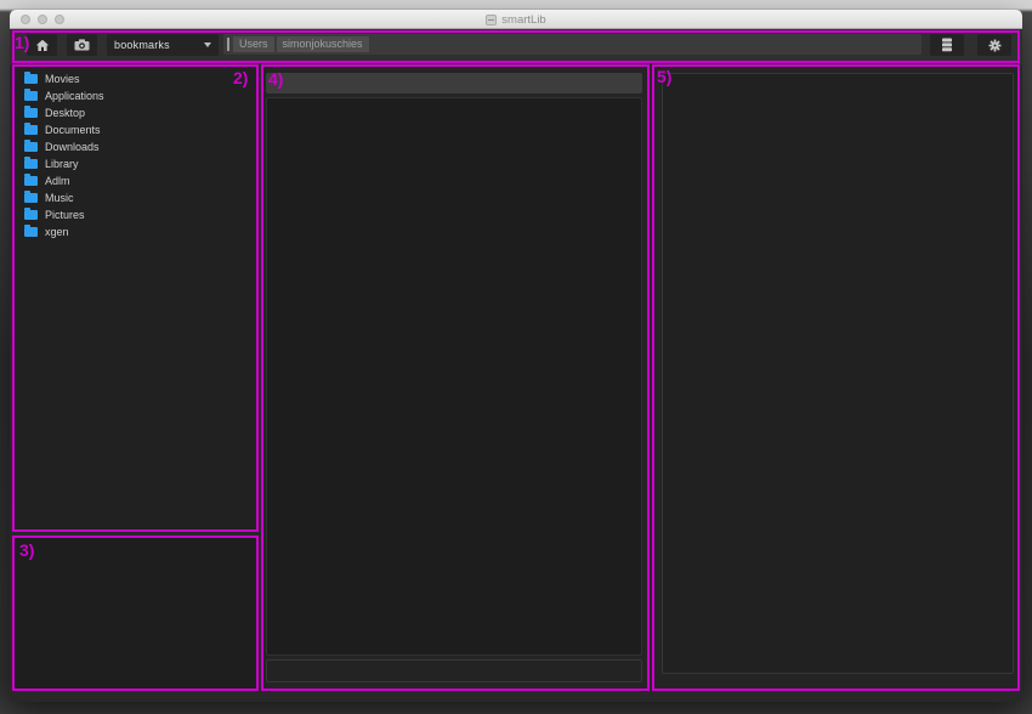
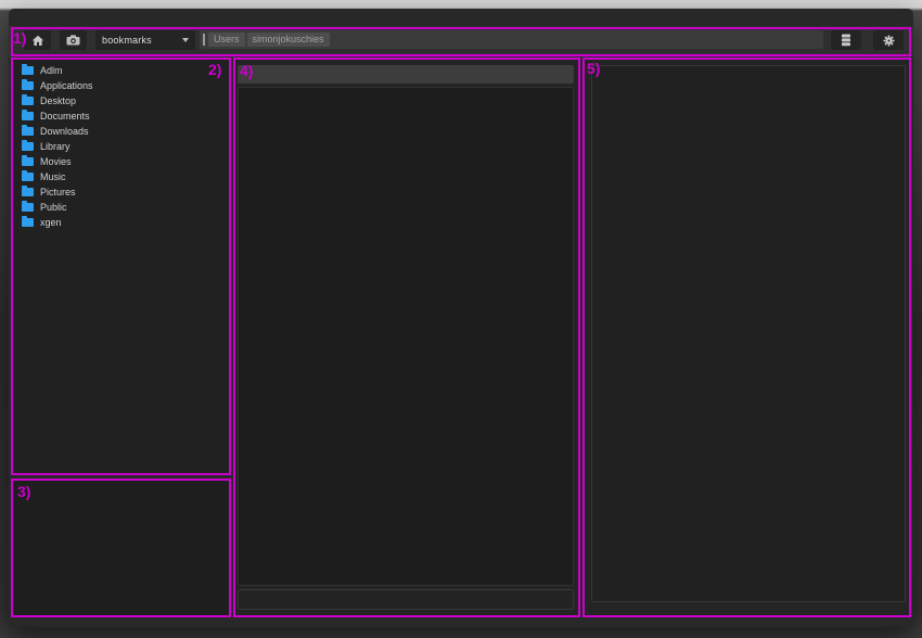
- smartLib
  bookmarks
  Users
  simonjokuschies
- Movies
+ Adlm
  Applications
  Desktop
  Documents
  Downloads
  Library
- Adlm
+ Movies
  Music
  Pictures
+ Public
  xgen
  1)
  2)
  3)
  4)
  5)
